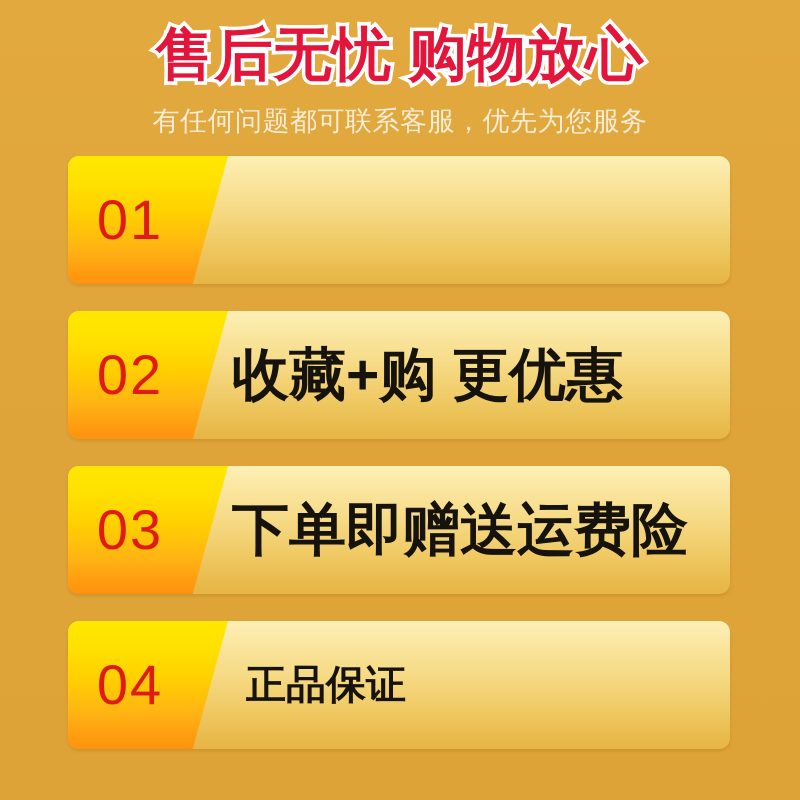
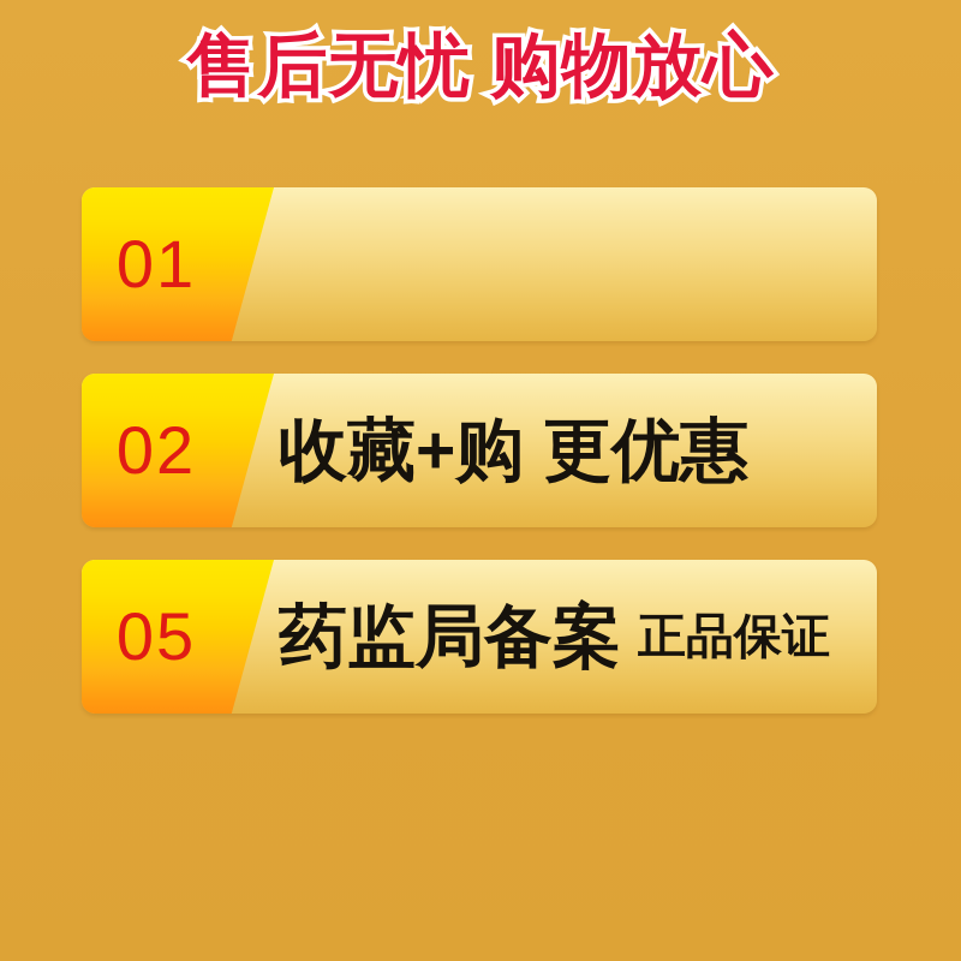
  售后无忧 购物放心
- 有任何问题都可联系客服，优先为您服务
  01
  02
  收藏+购 更优惠
- 03
- 下单即赠送运费险
- 04
+ 05
+ 药监局备案
  正品保证
